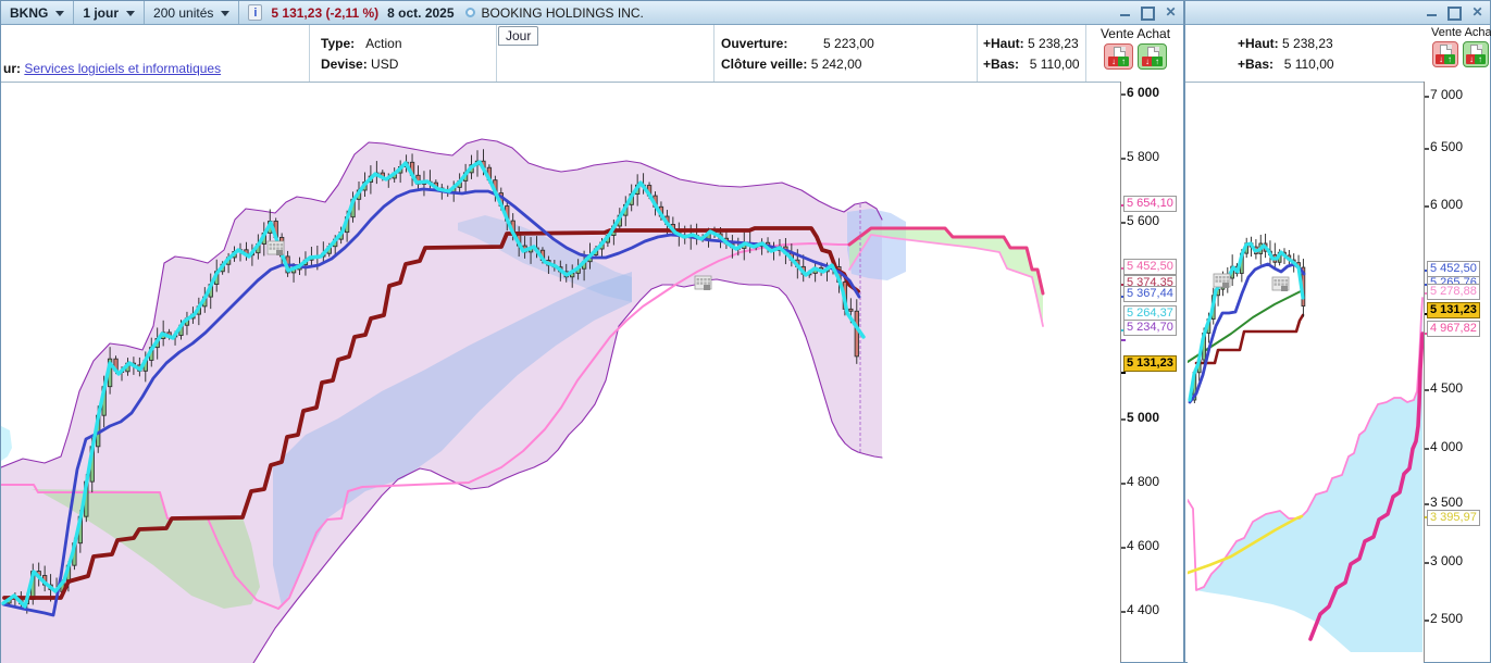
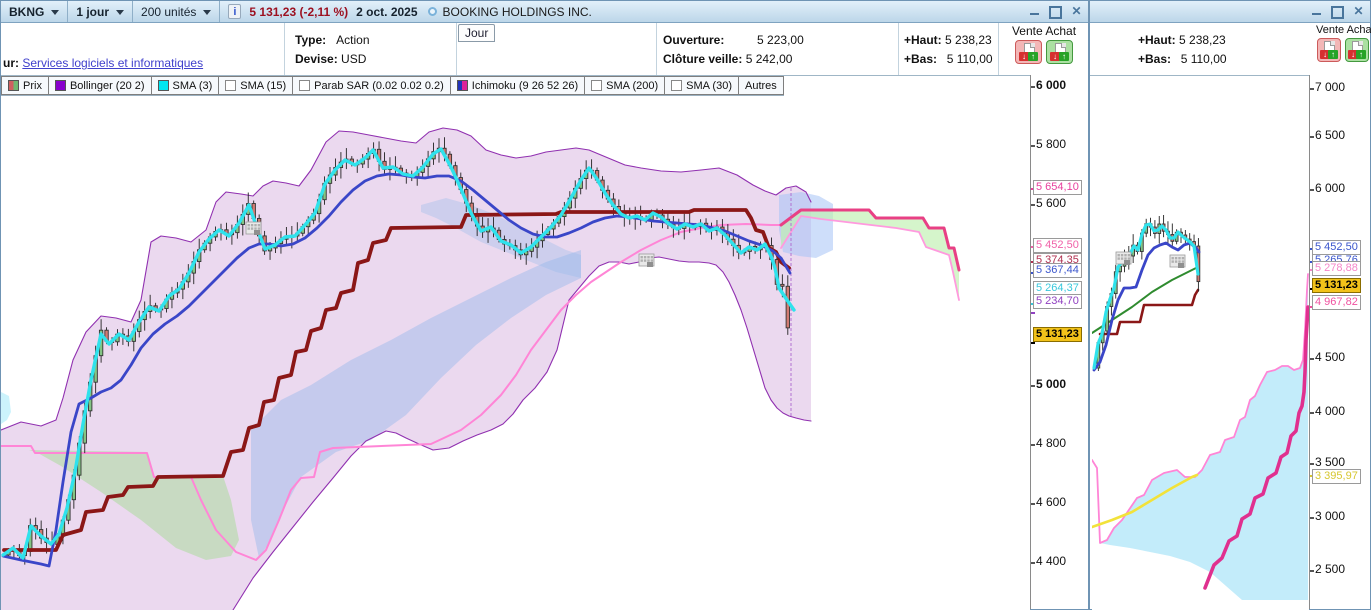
  BKNG
  1 jour
  200 unités
  i
  5 131,23 (-2,11 %)
- 8 oct. 2025
+ 2 oct. 2025
  BOOKING HOLDINGS INC.
  ✕
  ur: Services logiciels et informatiques
  Type: Action
  Devise: USD
  Jour
  Ouverture: 5 223,00
  Clôture veille: 5 242,00
  +Haut: 5 238,23
  +Bas: 5 110,00
  Vente Achat
  ↓
  ↑
  ↓
  ↑
+ Prix
+ Bollinger (20 2)
+ SMA (3)
+ SMA (15)
+ Parab SAR (0.02 0.02 0.2)
+ Ichimoku (9 26 52 26)
+ SMA (200)
+ SMA (30)
+ Autres
  6 000
  5 800
  5 600
  5 000
  4 800
  4 600
  4 400
  5 654,10
  5 374,35
  5 452,50
  5 367,44
  5 264,37
  5 234,70
  5 131,23
  ✕
  +Haut: 5 238,23
  +Bas: 5 110,00
  Vente Acha
  ↓
  ↑
  ↓
  ↑
  7 000
  6 500
  6 000
  4 500
  4 000
  3 500
  3 000
  2 500
  5 265,76
  5 452,50
  5 278,88
  5 131,23
  4 967,82
  3 395,97
